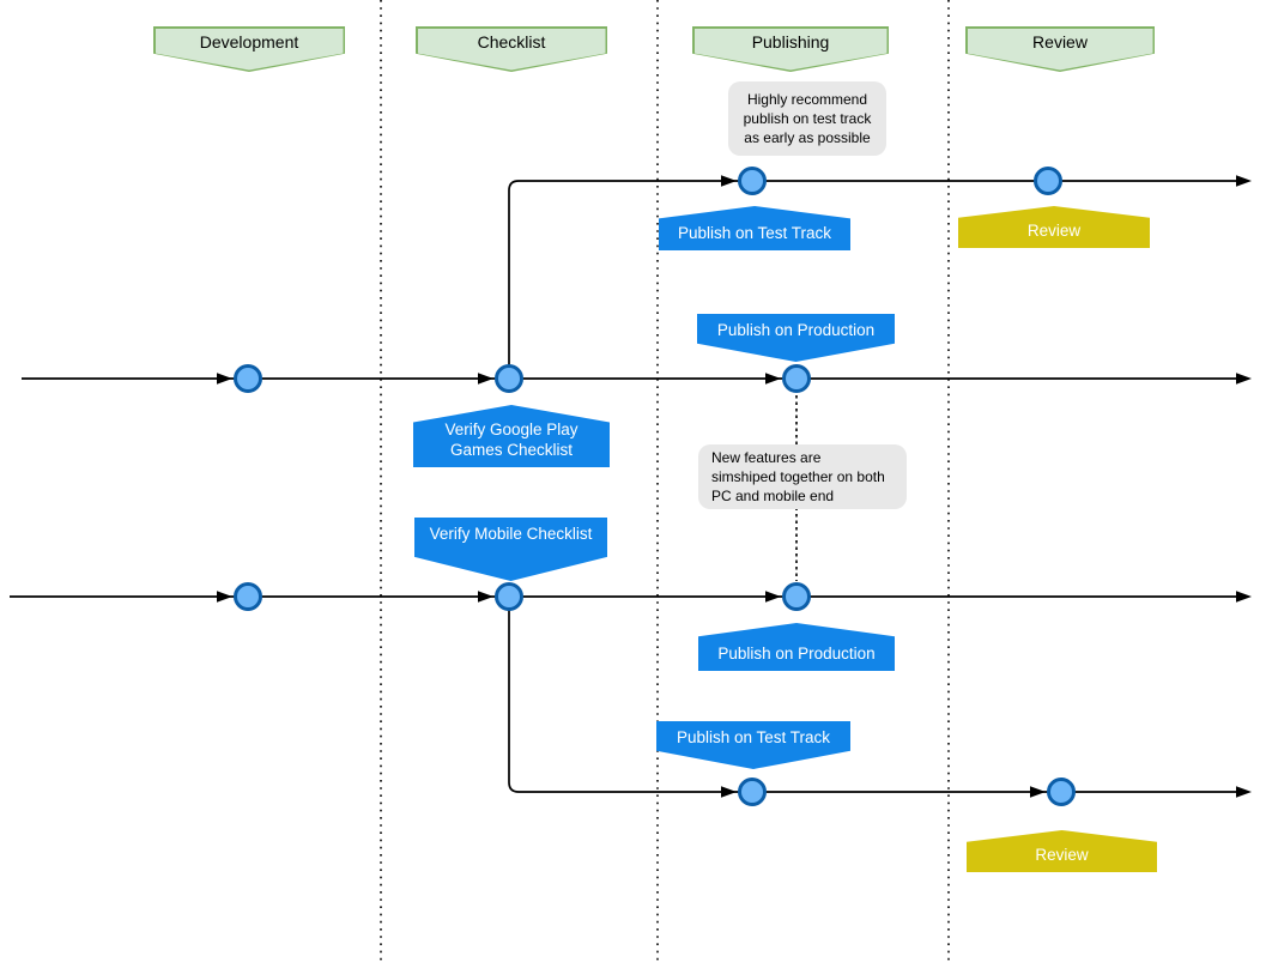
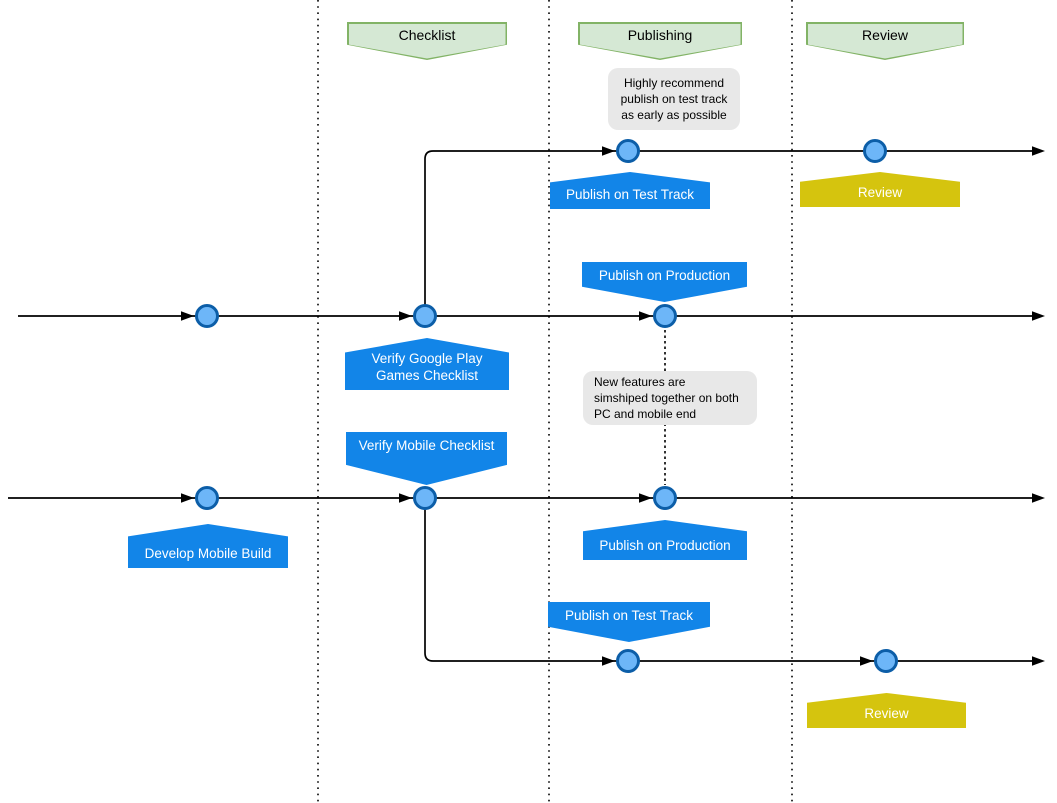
- Development
  Checklist
  Publishing
  Review
  Verify Google Play
  Games Checklist
  Publish on Test Track
  Publish on Production
  Review
  Verify Mobile Checklist
+ Develop Mobile Build
  Publish on Production
  Publish on Test Track
  Review
  Highly recommend
  publish on test track
  as early as possible
  New features are
  simshiped together on both
  PC and mobile end
